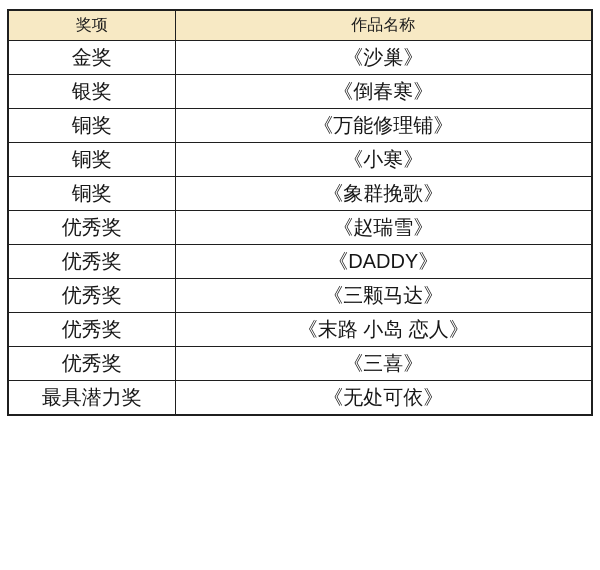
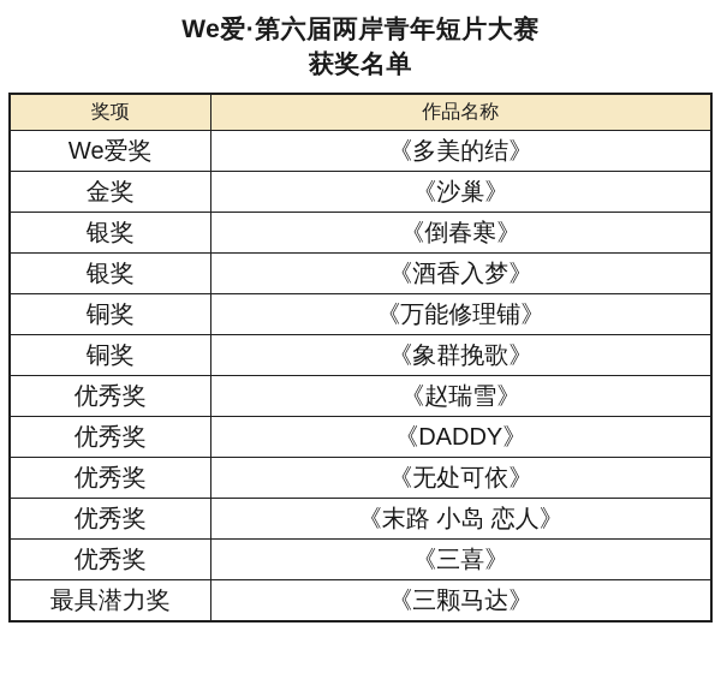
+ We爱·第六届两岸青年短片大赛
+ 获奖名单
  奖项	作品名称
+ We爱奖	《多美的结》
  金奖	《沙巢》
  银奖	《倒春寒》
+ 银奖	《酒香入梦》
  铜奖	《万能修理铺》
- 铜奖	《小寒》
  铜奖	《象群挽歌》
  优秀奖	《赵瑞雪》
  优秀奖	《DADDY》
- 优秀奖	《三颗马达》
+ 优秀奖	《无处可依》
  优秀奖	《末路 小岛 恋人》
  优秀奖	《三喜》
- 最具潜力奖	《无处可依》
+ 最具潜力奖	《三颗马达》
